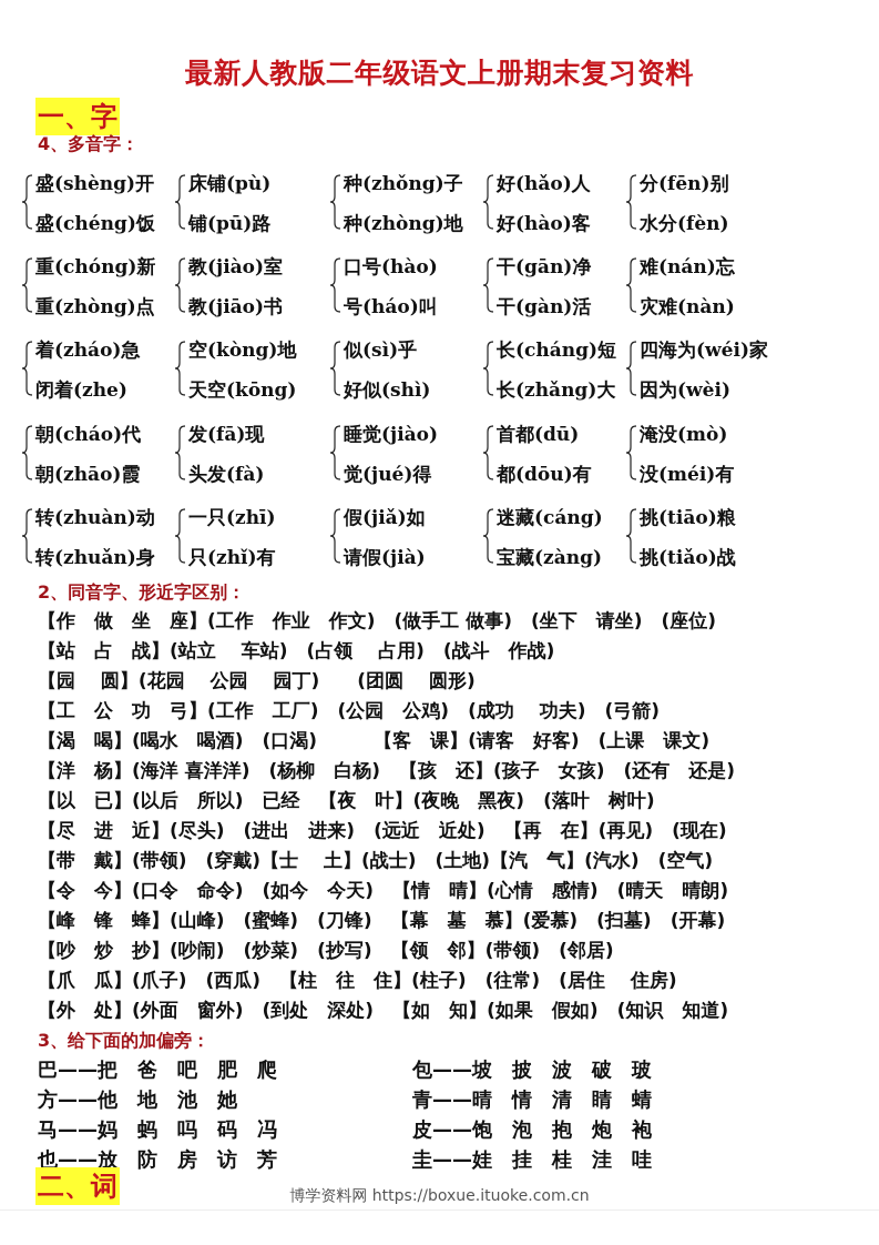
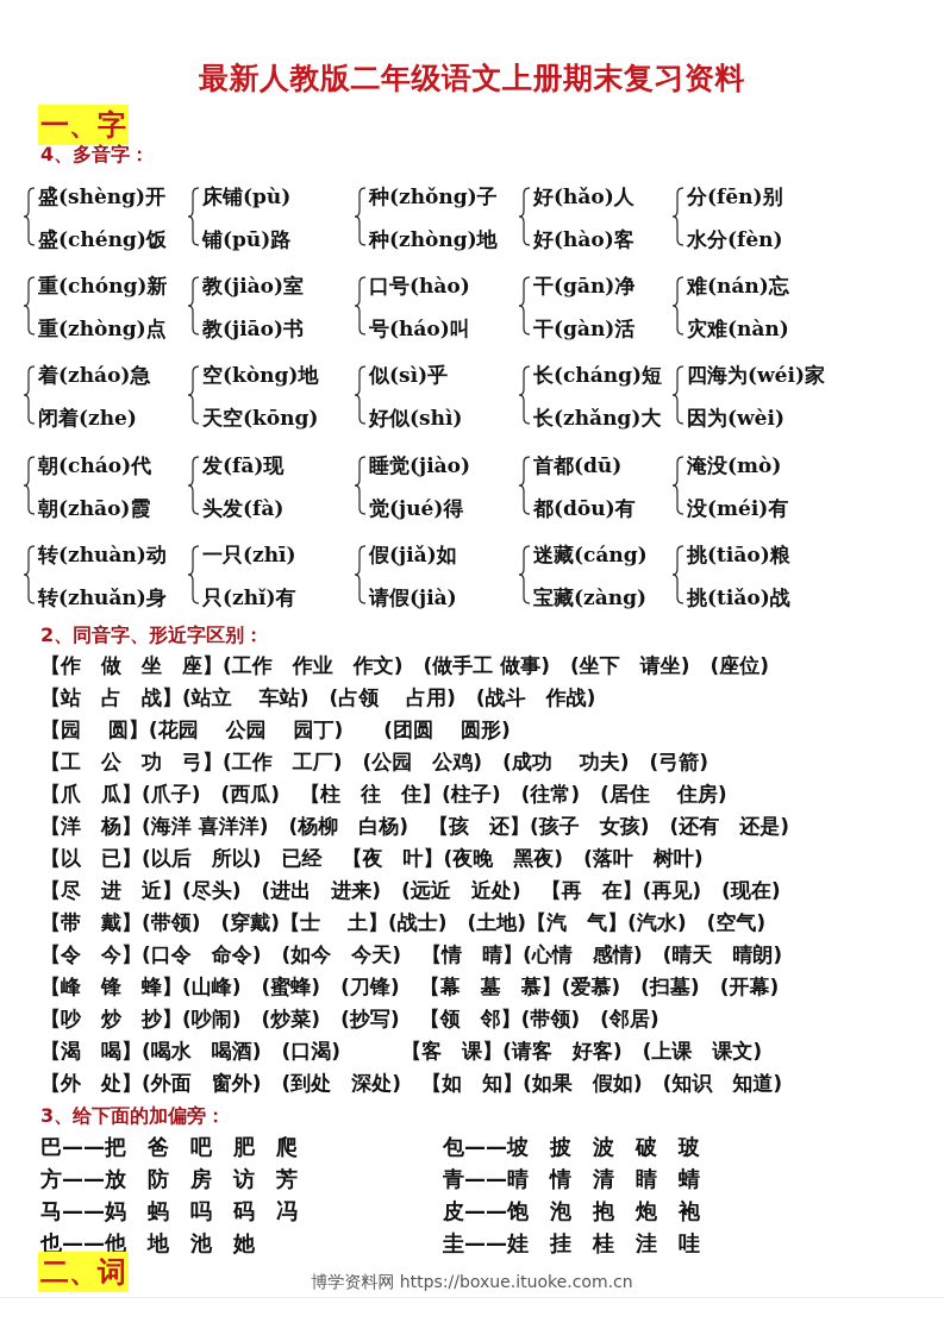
  最新人教版二年级语文上册期末复习资料
  一、字
  4、多音字：
  盛(shèng)开
  盛(chéng)饭
  床铺(pù)
  铺(pū)路
  种(zhǒng)子
  种(zhòng)地
  好(hǎo)人
  好(hào)客
  分(fēn)别
  水分(fèn)
  重(chóng)新
  重(zhòng)点
  教(jiào)室
  教(jiāo)书
  口号(hào)
  号(háo)叫
  干(gān)净
  干(gàn)活
  难(nán)忘
  灾难(nàn)
  着(zháo)急
  闭着(zhe)
  空(kòng)地
  天空(kōng)
  似(sì)乎
  好似(shì)
  长(cháng)短
  长(zhǎng)大
  四海为(wéi)家
  因为(wèi)
  朝(cháo)代
  朝(zhāo)霞
  发(fā)现
  头发(fà)
  睡觉(jiào)
  觉(jué)得
  首都(dū)
  都(dōu)有
  淹没(mò)
  没(méi)有
  转(zhuàn)动
  转(zhuǎn)身
  一只(zhī)
  只(zhǐ)有
  假(jiǎ)如
  请假(jià)
  迷藏(cáng)
  宝藏(zàng)
  挑(tiāo)粮
  挑(tiǎo)战
  2、同音字、形近字区别：
  【作 做 坐 座】(工作 作业 作文) (做手工 做事) (坐下 请坐) (座位)
  【站 占 战】(站立 车站) (占领 占用) (战斗 作战)
  【园 圆】(花园 公园 园丁) (团圆 圆形)
  【工 公 功 弓】(工作 工厂) (公园 公鸡) (成功 功夫) (弓箭)
- 【渴 喝】(喝水 喝酒) (口渴) 【客 课】(请客 好客) (上课 课文)
+ 【爪 瓜】(爪子) (西瓜) 【柱 往 住】(柱子) (往常) (居住 住房)
  【洋 杨】(海洋 喜洋洋) (杨柳 白杨) 【孩 还】(孩子 女孩) (还有 还是)
  【以 已】(以后 所以) 已经 【夜 叶】(夜晚 黑夜) (落叶 树叶)
  【尽 进 近】(尽头) (进出 进来) (远近 近处) 【再 在】(再见) (现在)
  【带 戴】(带领) (穿戴)【士 土】(战士) (土地)【汽 气】(汽水) (空气)
  【令 今】(口令 命令) (如今 今天) 【情 晴】(心情 感情) (晴天 晴朗)
  【峰 锋 蜂】(山峰) (蜜蜂) (刀锋) 【幕 墓 慕】(爱慕) (扫墓) (开幕)
  【吵 炒 抄】(吵闹) (炒菜) (抄写) 【领 邻】(带领) (邻居)
- 【爪 瓜】(爪子) (西瓜) 【柱 往 住】(柱子) (往常) (居住 住房)
+ 【渴 喝】(喝水 喝酒) (口渴) 【客 课】(请客 好客) (上课 课文)
  【外 处】(外面 窗外) (到处 深处) 【如 知】(如果 假如) (知识 知道)
  3、给下面的加偏旁：
  巴——把 爸 吧 肥 爬
- 方——他 地 池 她
+ 方——放 防 房 访 芳
  马——妈 蚂 吗 码 冯
- 也——放 防 房 访 芳
+ 也——他 地 池 她
  包——坡 披 波 破 玻
  青——晴 情 清 睛 蜻
  皮——饱 泡 抱 炮 袍
  圭——娃 挂 桂 洼 哇
  二、词
  博学资料网 https://boxue.ituoke.com.cn
